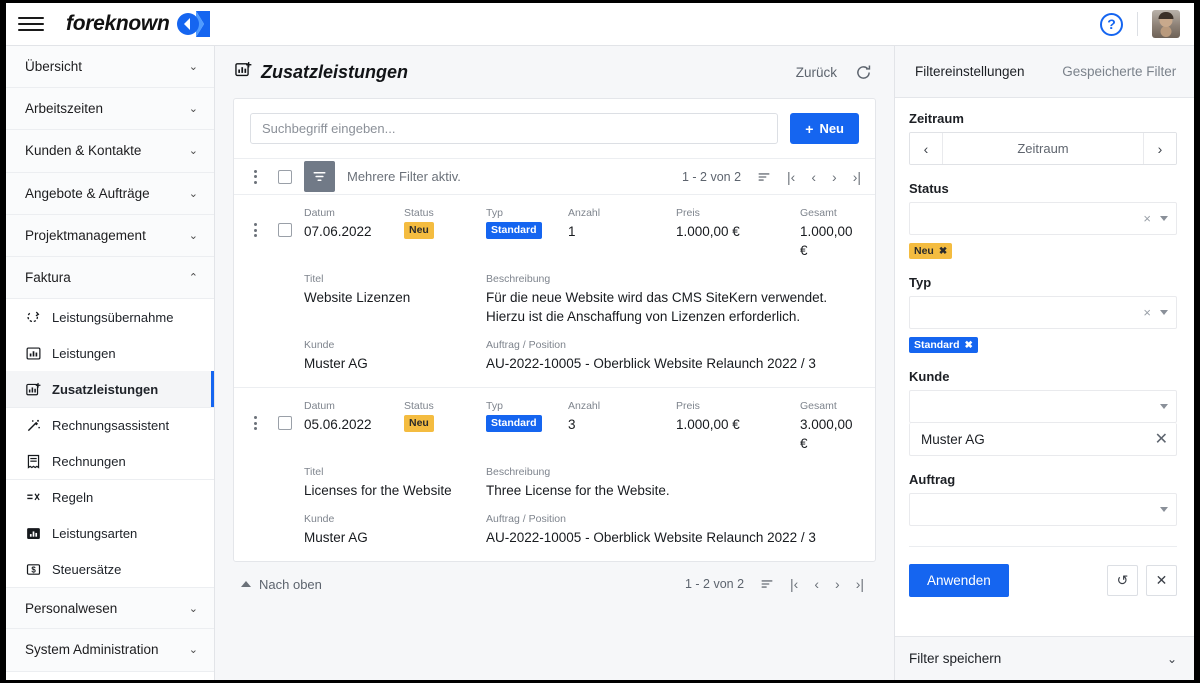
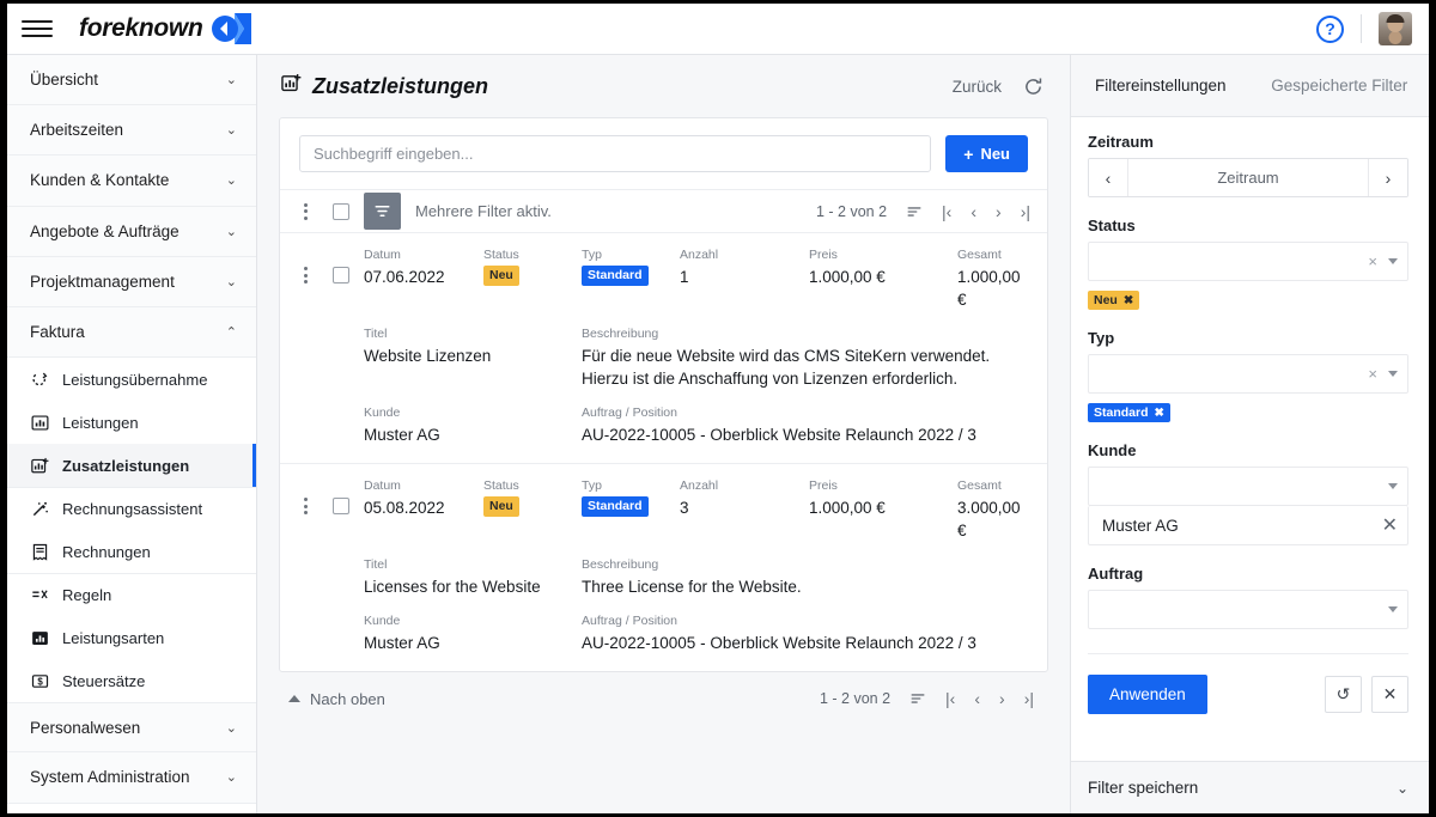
  foreknown
  ?
  Übersicht
  ⌄
  Arbeitszeiten
  ⌄
  Kunden & Kontakte
  ⌄
  Angebote & Aufträge
  ⌄
  Projektmanagement
  ⌄
  Faktura
  ⌃
  Leistungsübernahme
  Leistungen
  Zusatzleistungen
  Rechnungsassistent
  Rechnungen
  Regeln
  Leistungsarten
  $
  Steuersätze
  Personalwesen
  ⌄
  System Administration
  ⌄
  Zusatzleistungen
  Zurück
  Suchbegriff eingeben...
  +
  Neu
  Mehrere Filter aktiv.
  1 - 2 von 2
  |‹
  ‹
  ›
  ›|
  Datum
  07.06.2022
  Status
  Neu
  Typ
  Standard
  Anzahl
  1
  Preis
  1.000,00 €
  Gesamt
  1.000,00 €
  Titel
  Website Lizenzen
  Beschreibung
  Für die neue Website wird das CMS SiteKern verwendet. Hierzu ist die Anschaffung von Lizenzen erforderlich.
  Kunde
  Muster AG
  Auftrag / Position
  AU-2022-10005 - Oberblick Website Relaunch 2022 / 3
  Datum
- 05.06.2022
+ 05.08.2022
  Status
  Neu
  Typ
  Standard
  Anzahl
  3
  Preis
  1.000,00 €
  Gesamt
  3.000,00 €
  Titel
  Licenses for the Website
  Beschreibung
  Three License for the Website.
  Kunde
  Muster AG
  Auftrag / Position
  AU-2022-10005 - Oberblick Website Relaunch 2022 / 3
  Nach oben
  1 - 2 von 2
  |‹
  ‹
  ›
  ›|
  Filtereinstellungen
  Gespeicherte Filter
  Zeitraum
  ‹
  Zeitraum
  ›
  Status
  ×
  Neu
  ✖
  Typ
  ×
  Standard
  ✖
  Kunde
  Muster AG
  ✕
  Auftrag
  Anwenden
  ↺
  ✕
  Filter speichern
  ⌄
